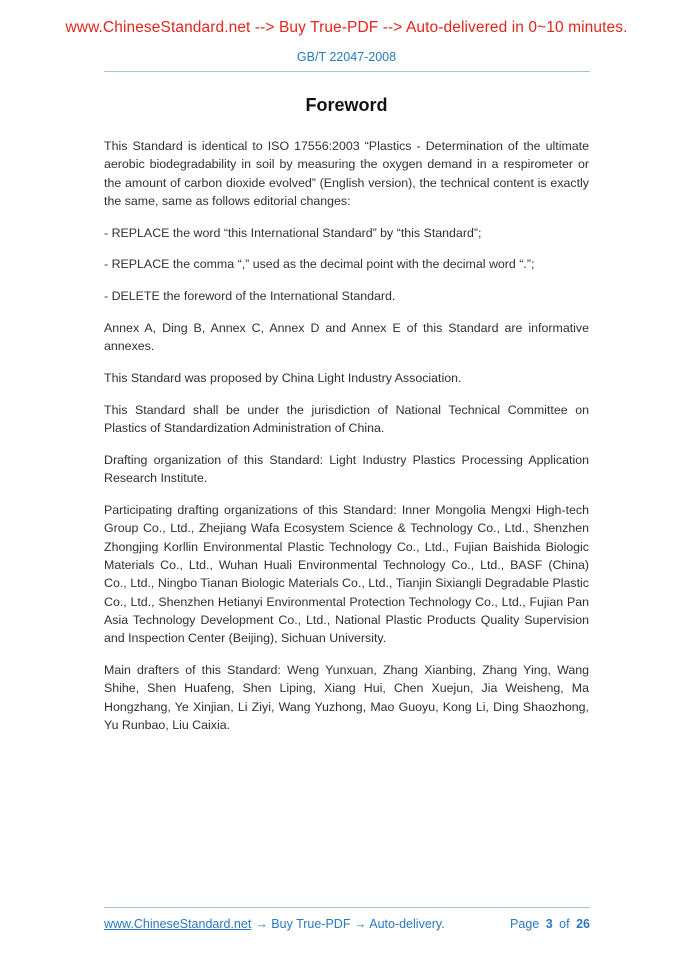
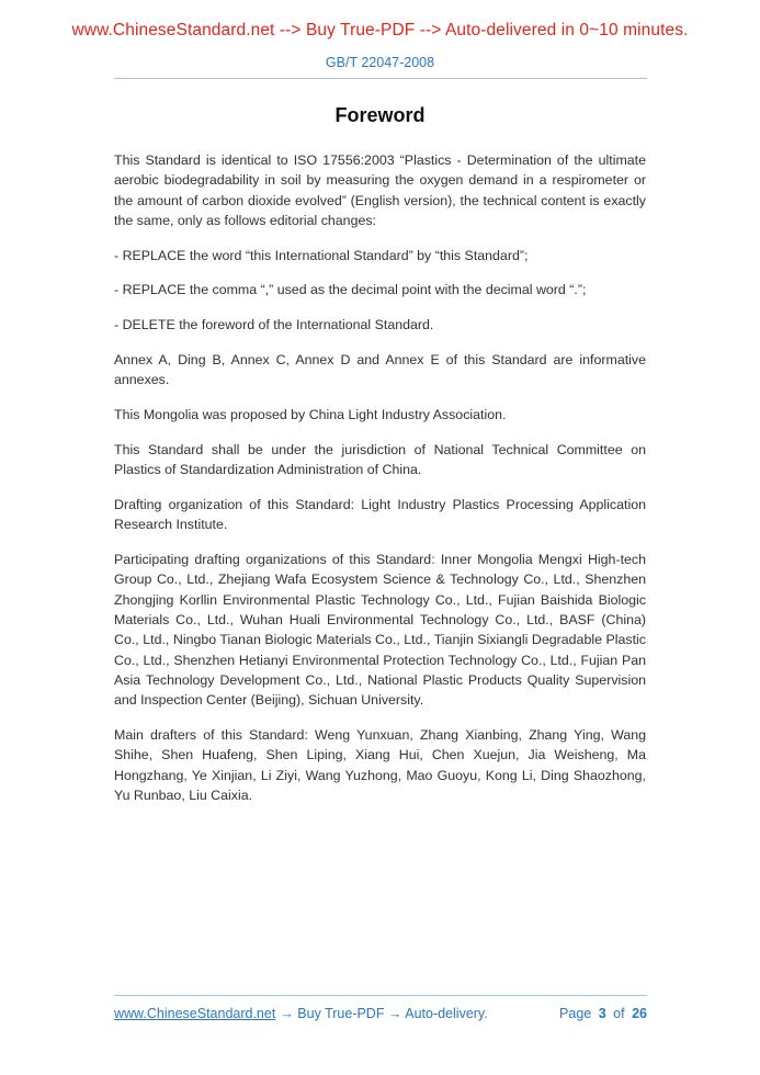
  www.ChineseStandard.net --> Buy True-PDF --> Auto-delivered in 0~10 minutes.
  GB/T 22047-2008
  Foreword
- This Standard is identical to ISO 17556:2003 “Plastics - Determination of the ultimate aerobic biodegradability in soil by measuring the oxygen demand in a respirometer or the amount of carbon dioxide evolved” (English version), the technical content is exactly the same, same as follows editorial changes:
+ This Standard is identical to ISO 17556:2003 “Plastics - Determination of the ultimate aerobic biodegradability in soil by measuring the oxygen demand in a respirometer or the amount of carbon dioxide evolved” (English version), the technical content is exactly the same, only as follows editorial changes:
  - REPLACE the word “this International Standard” by “this Standard”;
  - REPLACE the comma “,” used as the decimal point with the decimal word “.”;
  - DELETE the foreword of the International Standard.
  Annex A, Ding B, Annex C, Annex D and Annex E of this Standard are informative annexes.
- This Standard was proposed by China Light Industry Association.
+ This Mongolia was proposed by China Light Industry Association.
  This Standard shall be under the jurisdiction of National Technical Committee on Plastics of Standardization Administration of China.
  Drafting organization of this Standard: Light Industry Plastics Processing Application Research Institute.
  Participating drafting organizations of this Standard: Inner Mongolia Mengxi High-tech Group Co., Ltd., Zhejiang Wafa Ecosystem Science & Technology Co., Ltd., Shenzhen Zhongjing Korllin Environmental Plastic Technology Co., Ltd., Fujian Baishida Biologic Materials Co., Ltd., Wuhan Huali Environmental Technology Co., Ltd., BASF (China) Co., Ltd., Ningbo Tianan Biologic Materials Co., Ltd., Tianjin Sixiangli Degradable Plastic Co., Ltd., Shenzhen Hetianyi Environmental Protection Technology Co., Ltd., Fujian Pan Asia Technology Development Co., Ltd., National Plastic Products Quality Supervision and Inspection Center (Beijing), Sichuan University.
  Main drafters of this Standard: Weng Yunxuan, Zhang Xianbing, Zhang Ying, Wang Shihe, Shen Huafeng, Shen Liping, Xiang Hui, Chen Xuejun, Jia Weisheng, Ma Hongzhang, Ye Xinjian, Li Ziyi, Wang Yuzhong, Mao Guoyu, Kong Li, Ding Shaozhong, Yu Runbao, Liu Caixia.
  www.ChineseStandard.net → Buy True-PDF → Auto-delivery.
  Page 3 of 26
